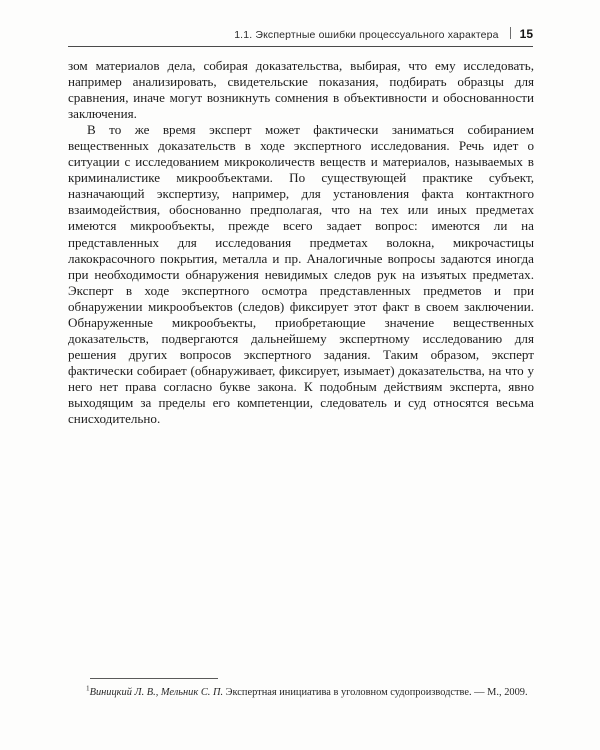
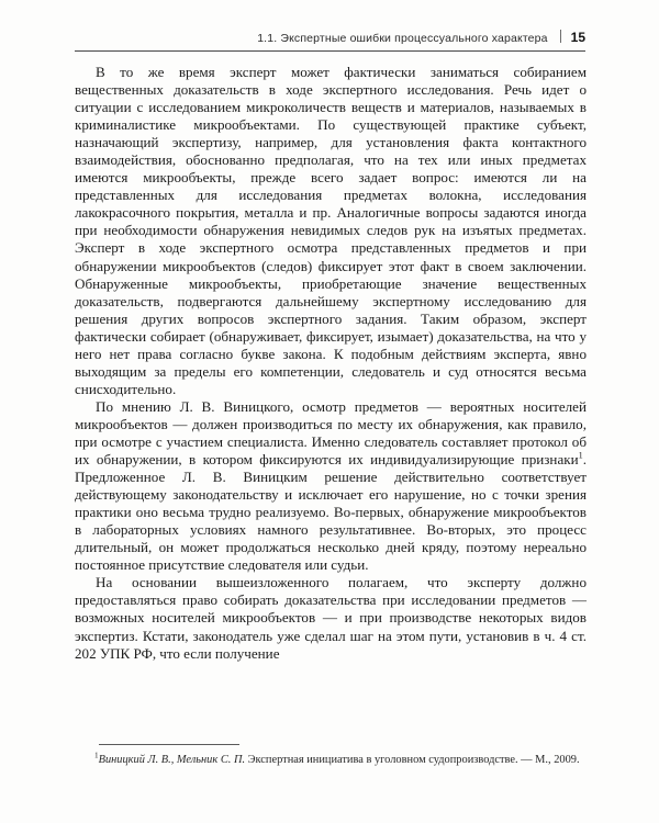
  1.1. Экспертные ошибки процессуального характера
  15
- зом материалов дела, собирая доказательства, выбирая, что ему исследовать, например анализировать, свидетельские показания, подбирать образцы для сравнения, иначе могут возникнуть сомнения в объективности и обоснованности заключения.
- В то же время эксперт может фактически заниматься собиранием вещественных доказательств в ходе экспертного исследования. Речь идет о ситуации с исследованием микроколичеств веществ и материалов, называемых в криминалистике микрообъектами. По существующей практике субъект, назначающий экспертизу, например, для установления факта контактного взаимодействия, обоснованно предполагая, что на тех или иных предметах имеются микрообъекты, прежде всего задает вопрос: имеются ли на представленных для исследования предметах волокна, микрочастицы лакокрасочного покрытия, металла и пр. Аналогичные вопросы задаются иногда при необходимости обнаружения невидимых следов рук на изъятых предметах. Эксперт в ходе экспертного осмотра представленных предметов и при обнаружении микрообъектов (следов) фиксирует этот факт в своем заключении. Обнаруженные микрообъекты, приобретающие значение вещественных доказательств, подвергаются дальнейшему экспертному исследованию для решения других вопросов экспертного задания. Таким образом, эксперт фактически собирает (обнаруживает, фиксирует, изымает) доказательства, на что у него нет права согласно букве закона. К подобным действиям эксперта, явно выходящим за пределы его компетенции, следователь и суд относятся весьма снисходительно.
+ В то же время эксперт может фактически заниматься собиранием вещественных доказательств в ходе экспертного исследования. Речь идет о ситуации с исследованием микроколичеств веществ и материалов, называемых в криминалистике микрообъектами. По существующей практике субъект, назначающий экспертизу, например, для установления факта контактного взаимодействия, обоснованно предполагая, что на тех или иных предметах имеются микрообъекты, прежде всего задает вопрос: имеются ли на представленных для исследования предметах волокна, исследования лакокрасочного покрытия, металла и пр. Аналогичные вопросы задаются иногда при необходимости обнаружения невидимых следов рук на изъятых предметах. Эксперт в ходе экспертного осмотра представленных предметов и при обнаружении микрообъектов (следов) фиксирует этот факт в своем заключении. Обнаруженные микрообъекты, приобретающие значение вещественных доказательств, подвергаются дальнейшему экспертному исследованию для решения других вопросов экспертного задания. Таким образом, эксперт фактически собирает (обнаруживает, фиксирует, изымает) доказательства, на что у него нет права согласно букве закона. К подобным действиям эксперта, явно выходящим за пределы его компетенции, следователь и суд относятся весьма снисходительно.
+ По мнению Л. В. Виницкого, осмотр предметов — вероятных носителей микрообъектов — должен производиться по месту их обнаружения, как правило, при осмотре с участием специалиста. Именно следователь составляет протокол об их обнаружении, в котором фиксируются их индивидуализирующие признаки1. Предложенное Л. В. Виницким решение действительно соответствует действующему законодательству и исключает его нарушение, но с точки зрения практики оно весьма трудно реализуемо. Во-первых, обнаружение микрообъектов в лабораторных условиях намного результативнее. Во-вторых, это процесс длительный, он может продолжаться несколько дней кряду, поэтому нереально постоянное присутствие следователя или судьи.
+ На основании вышеизложенного полагаем, что эксперту должно предоставляться право собирать доказательства при исследовании предметов — возможных носителей микрообъектов — и при производстве некоторых видов экспертиз. Кстати, законодатель уже сделал шаг на этом пути, установив в ч. 4 ст. 202 УПК РФ, что если получение
  1Виницкий Л. В., Мельник С. П. Экспертная инициатива в уголовном судопроизводстве. — М., 2009.
